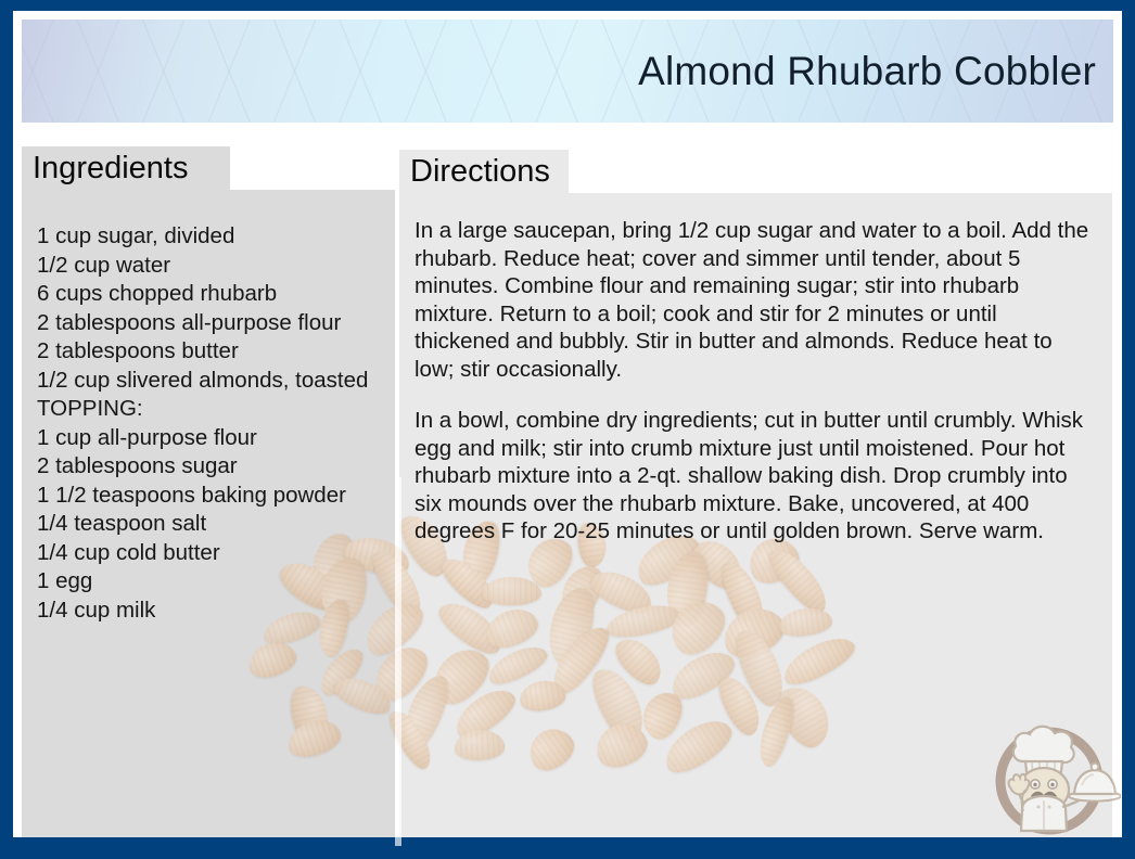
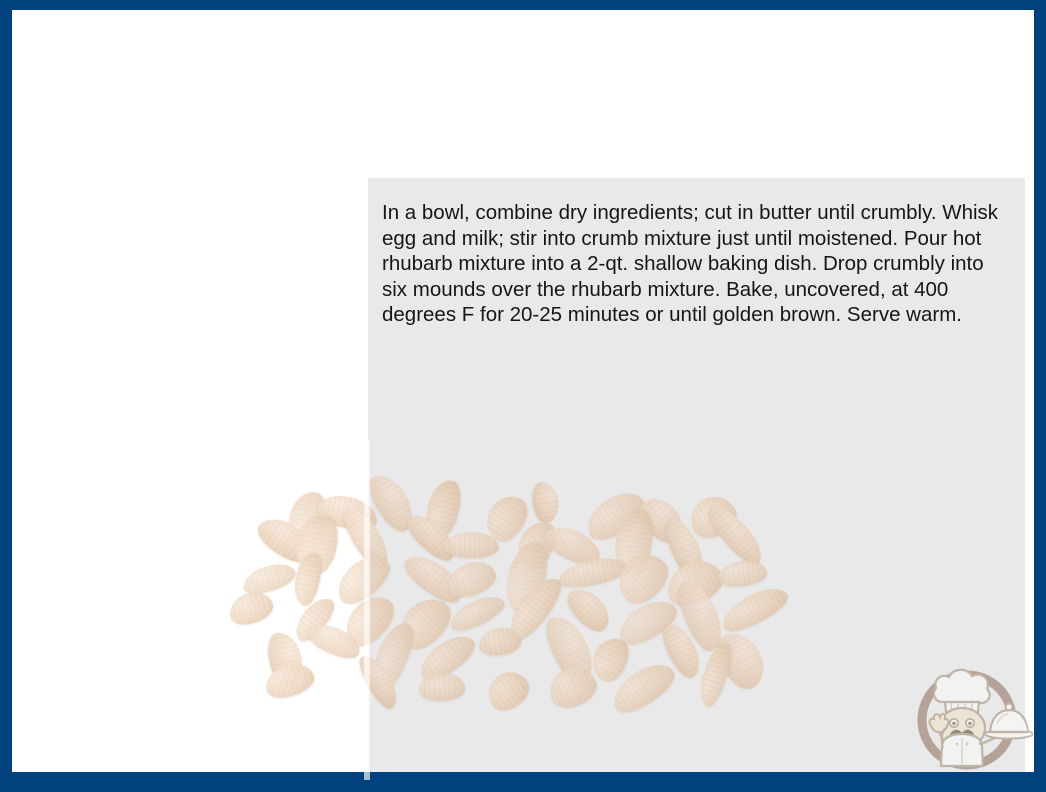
- Almond Rhubarb Cobbler
- Ingredients
- Directions
- 1 cup sugar, divided
- 1/2 cup water
- 6 cups chopped rhubarb
- 2 tablespoons all-purpose flour
- 2 tablespoons butter
- 1/2 cup slivered almonds, toasted
- TOPPING:
- 1 cup all-purpose flour
- 2 tablespoons sugar
- 1 1/2 teaspoons baking powder
- 1/4 teaspoon salt
- 1/4 cup cold butter
- 1 egg
- 1/4 cup milk
- In a large saucepan, bring 1/2 cup sugar and water to a boil. Add the rhubarb. Reduce heat; cover and simmer until tender, about 5 minutes. Combine flour and remaining sugar; stir into rhubarb mixture. Return to a boil; cook and stir for 2 minutes or until thickened and bubbly. Stir in butter and almonds. Reduce heat to low; stir occasionally.
  In a bowl, combine dry ingredients; cut in butter until crumbly. Whisk egg and milk; stir into crumb mixture just until moistened. Pour hot rhubarb mixture into a 2-qt. shallow baking dish. Drop crumbly into six mounds over the rhubarb mixture. Bake, uncovered, at 400 degrees F for 20-25 minutes or until golden brown. Serve warm.
